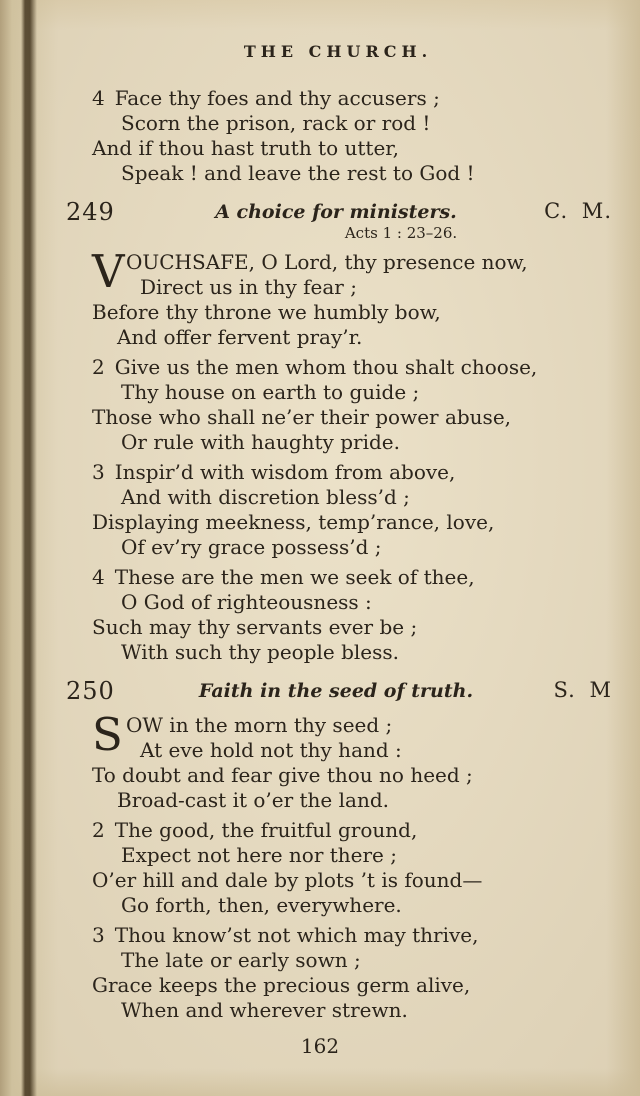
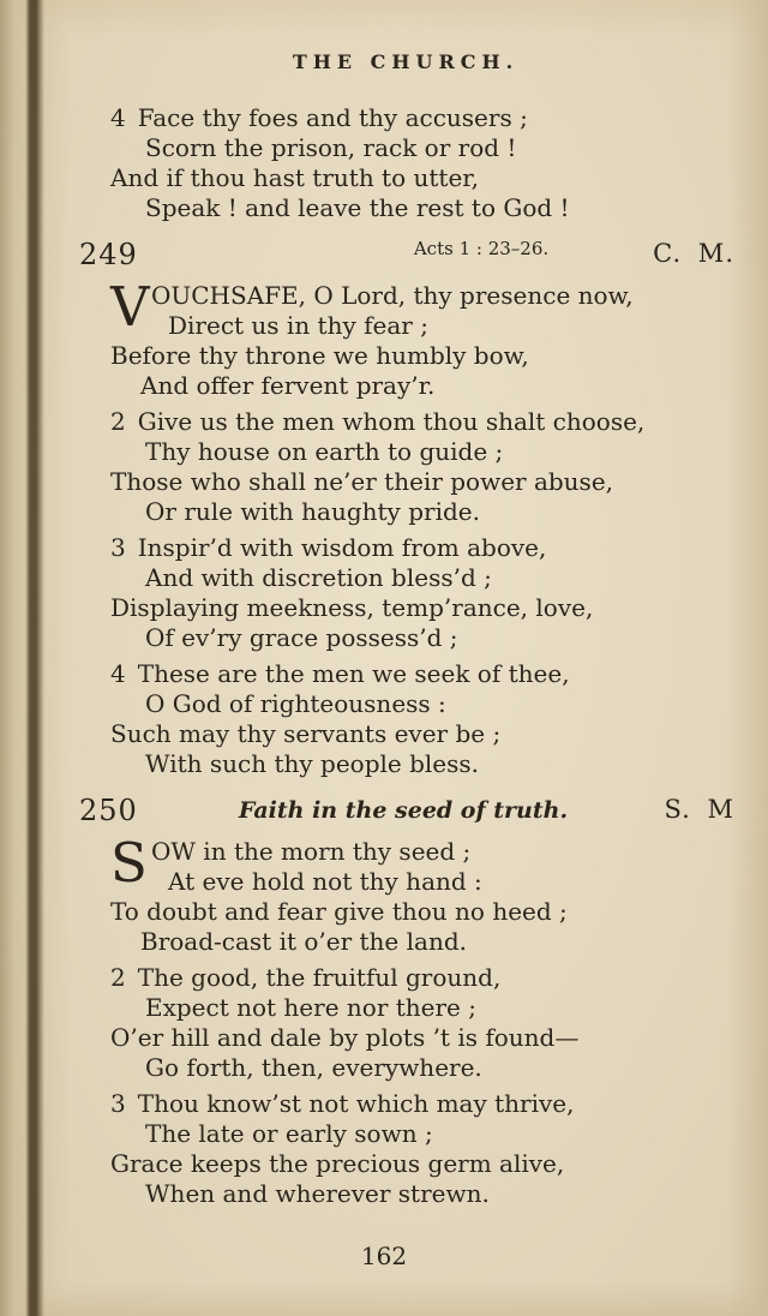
  THE CHURCH.
  4 Face thy foes and thy accusers ;
  Scorn the prison, rack or rod !
  And if thou hast truth to utter,
  Speak ! and leave the rest to God !
  249
- A choice for ministers.
  Acts 1 : 23–26.
  C. M.
  V
  OUCHSAFE, O Lord, thy presence now,
  Direct us in thy fear ;
  Before thy throne we humbly bow,
  And offer fervent pray’r.
  2 Give us the men whom thou shalt choose,
  Thy house on earth to guide ;
  Those who shall ne’er their power abuse,
  Or rule with haughty pride.
  3 Inspir’d with wisdom from above,
  And with discretion bless’d ;
  Displaying meekness, temp’rance, love,
  Of ev’ry grace possess’d ;
  4 These are the men we seek of thee,
  O God of righteousness :
  Such may thy servants ever be ;
  With such thy people bless.
  250
  Faith in the seed of truth.
  S. M
  S
  OW in the morn thy seed ;
  At eve hold not thy hand :
  To doubt and fear give thou no heed ;
  Broad-cast it o’er the land.
  2 The good, the fruitful ground,
  Expect not here nor there ;
  O’er hill and dale by plots ’t is found—
  Go forth, then, everywhere.
  3 Thou know’st not which may thrive,
  The late or early sown ;
  Grace keeps the precious germ alive,
  When and wherever strewn.
  162
